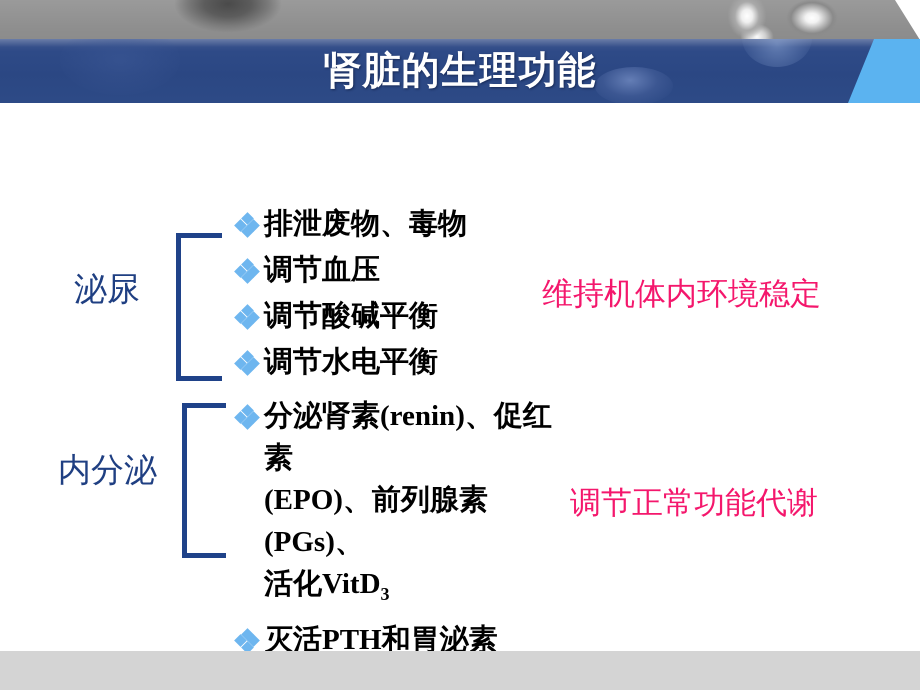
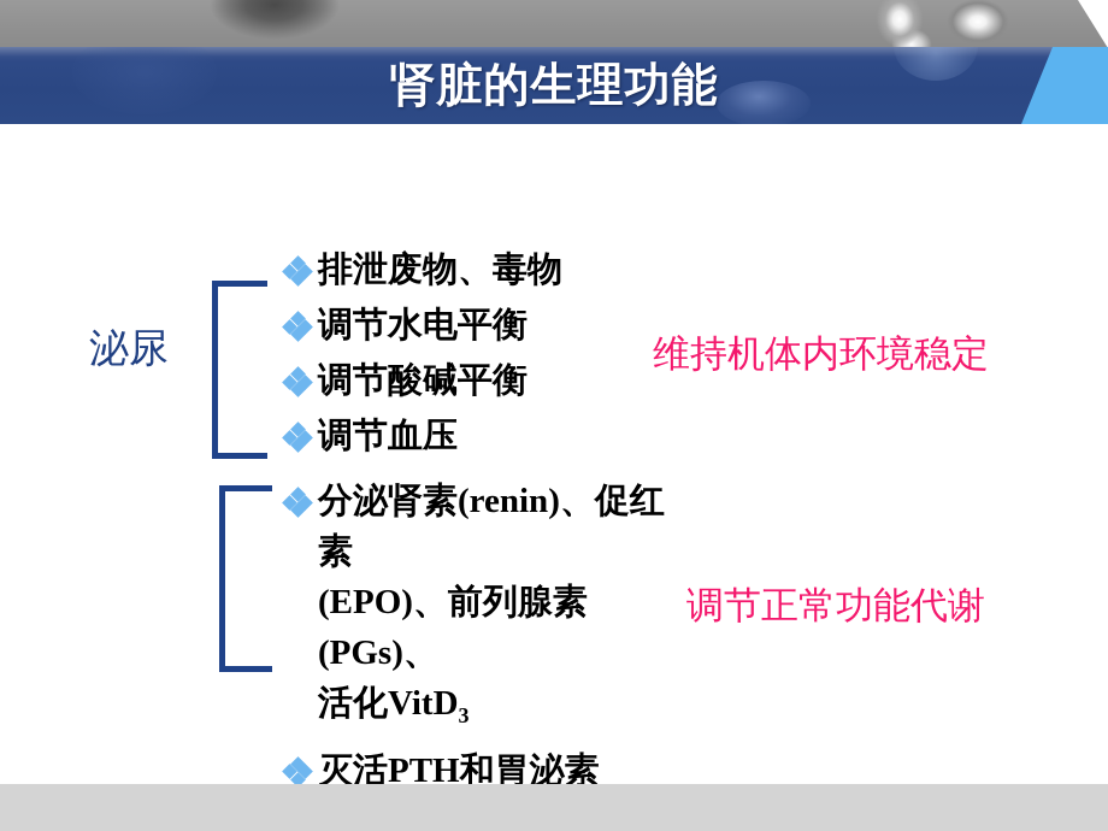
  肾脏的生理功能
  泌尿
  排泄废物、毒物
- 调节血压
+ 调节水电平衡
  调节酸碱平衡
- 调节水电平衡
+ 调节血压
  维持机体内环境稳定
- 内分泌
  分泌肾素(renin)、促红素
  (EPO)、前列腺素(PGs)、
  活化VitD3
  灭活PTH和胃泌素
  调节正常功能代谢
